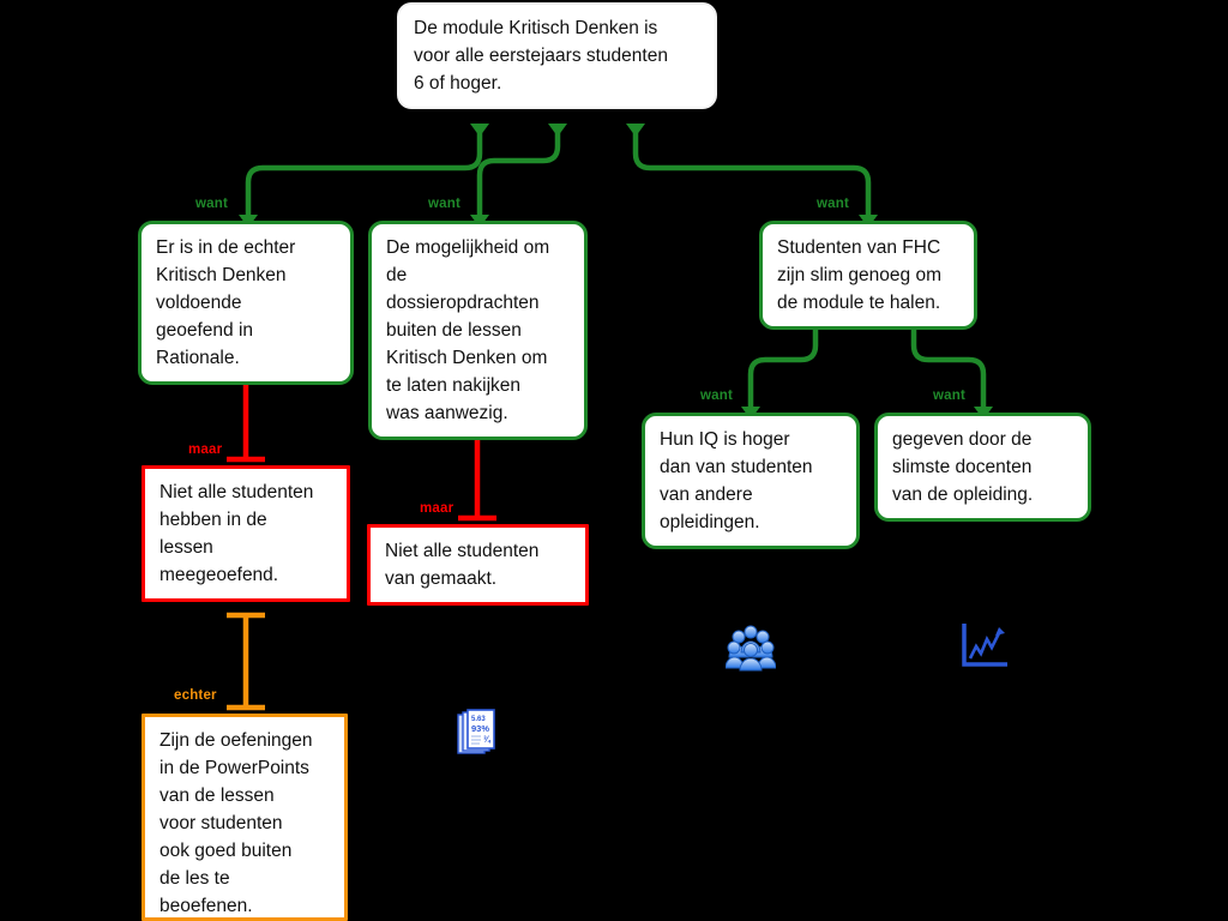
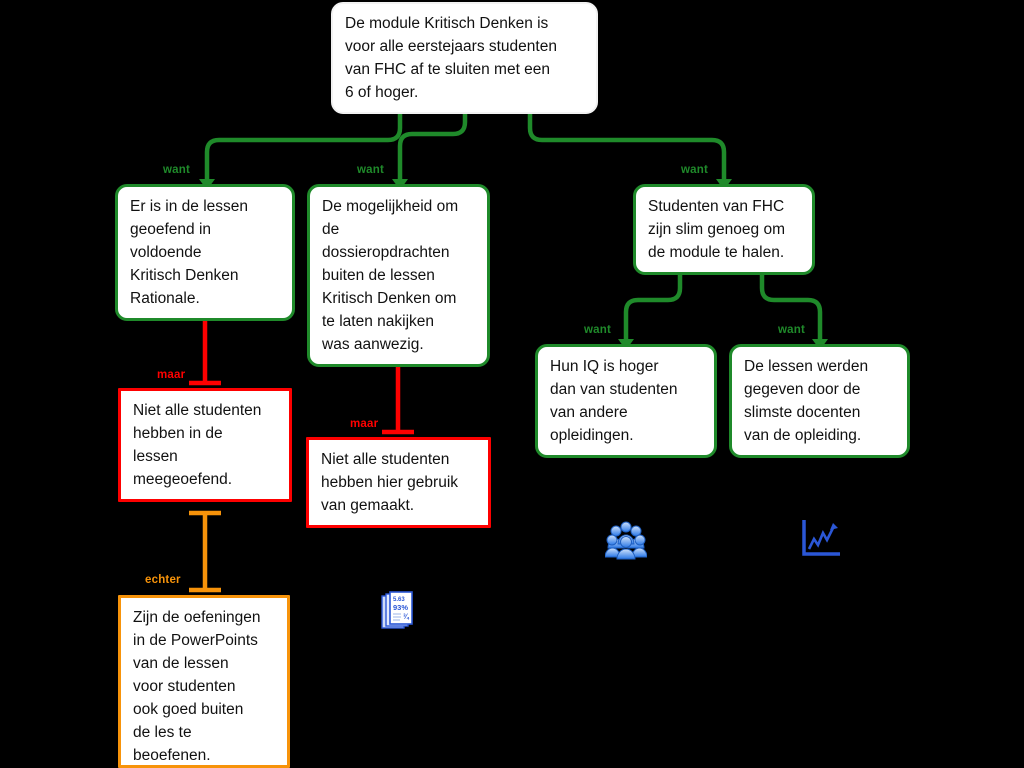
  De module Kritisch Denken is
  voor alle eerstejaars studenten
+ van FHC af te sluiten met een
  6 of hoger.
- Er is in de echter
+ Er is in de lessen
- Kritisch Denken
+ geoefend in
  voldoende
- geoefend in
+ Kritisch Denken
  Rationale.
  De mogelijkheid om
  de
  dossieropdrachten
  buiten de lessen
  Kritisch Denken om
  te laten nakijken
  was aanwezig.
  Studenten van FHC
  zijn slim genoeg om
  de module te halen.
  Niet alle studenten
  hebben in de
  lessen
  meegeoefend.
  Niet alle studenten
+ hebben hier gebruik
  van gemaakt.
  Zijn de oefeningen
  in de PowerPoints
  van de lessen
  voor studenten
  ook goed buiten
  de les te
  beoefenen.
  Hun IQ is hoger
  dan van studenten
  van andere
  opleidingen.
+ De lessen werden
  gegeven door de
  slimste docenten
  van de opleiding.
  want
  want
  want
  maar
  maar
  echter
  want
  want
  93%
